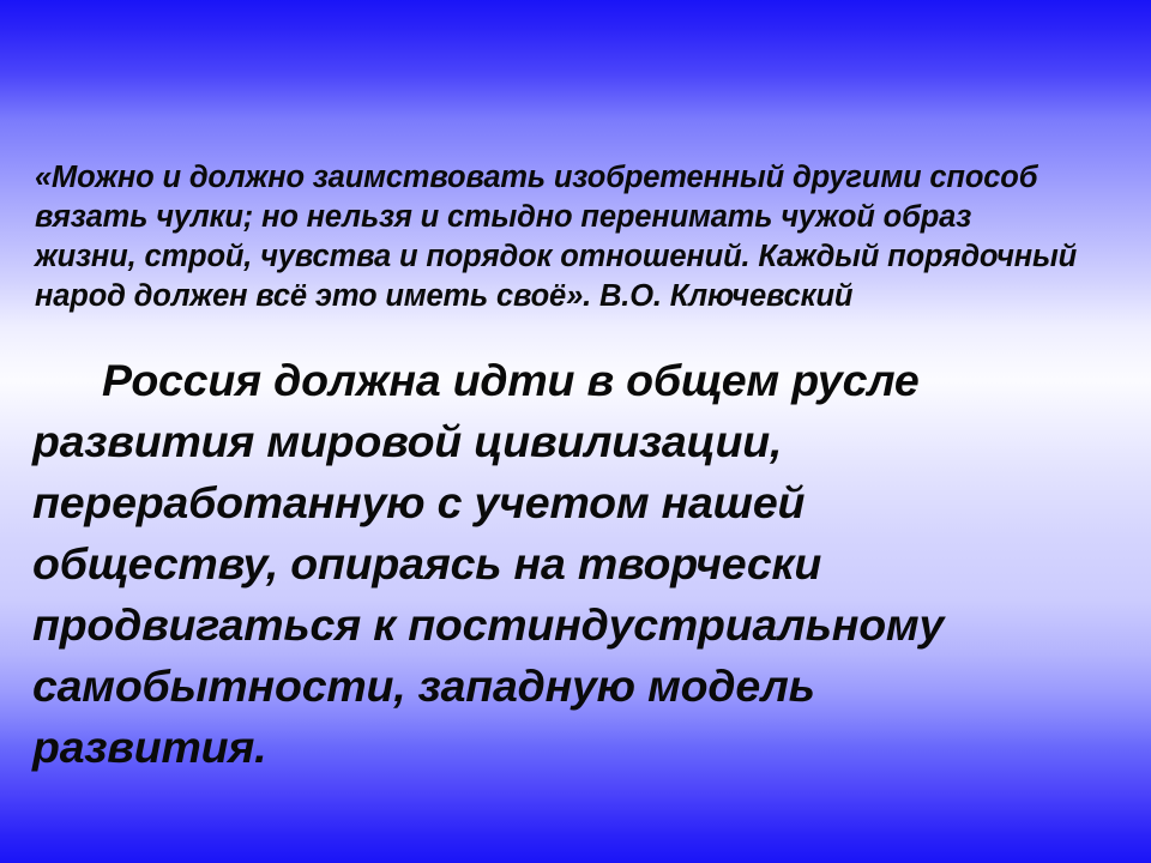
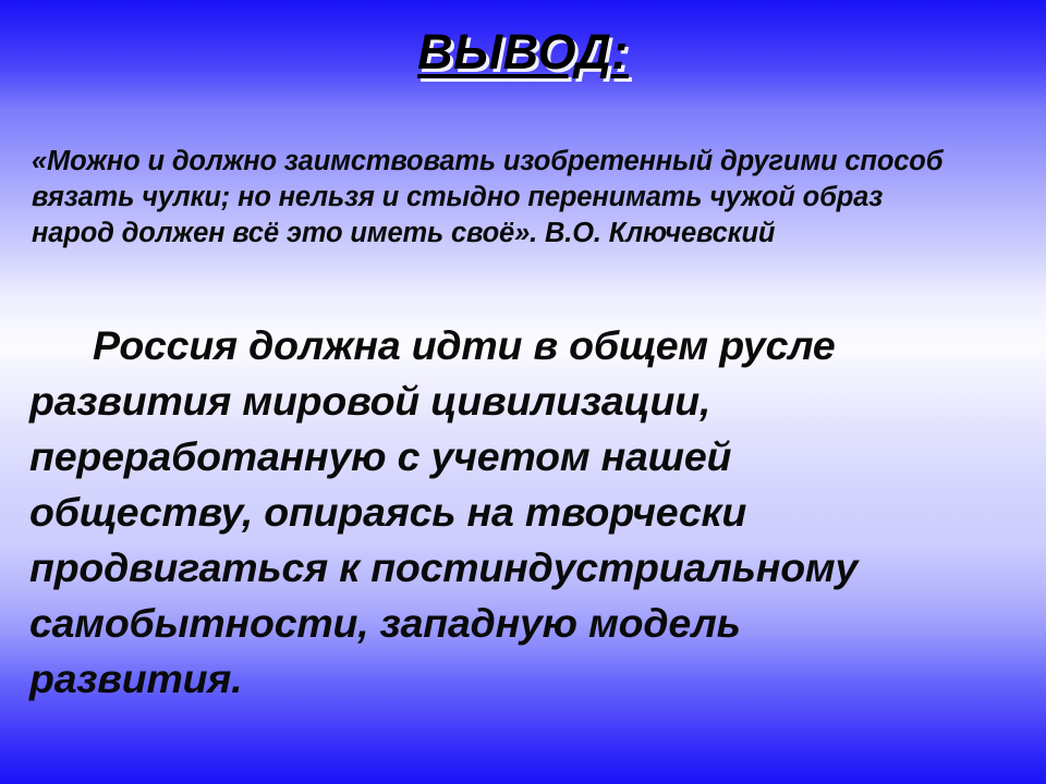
+ ВЫВОД:
  «Можно и должно заимствовать изобретенный другими способ
  вязать чулки; но нельзя и стыдно перенимать чужой образ
- жизни, строй, чувства и порядок отношений. Каждый порядочный
  народ должен всё это иметь своё». В.О. Ключевский
  Россия должна идти в общем русле
  развития мировой цивилизации,
  переработанную с учетом нашей
  обществу, опираясь на творчески
  продвигаться к постиндустриальному
  самобытности, западную модель
  развития.
